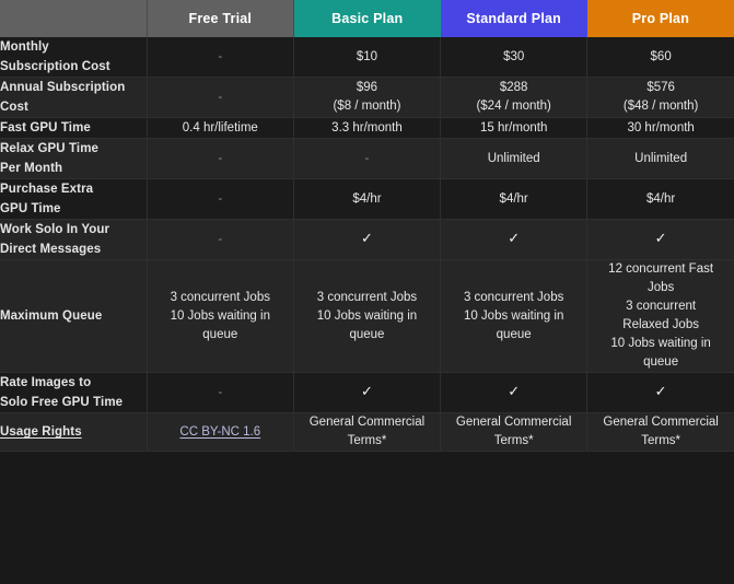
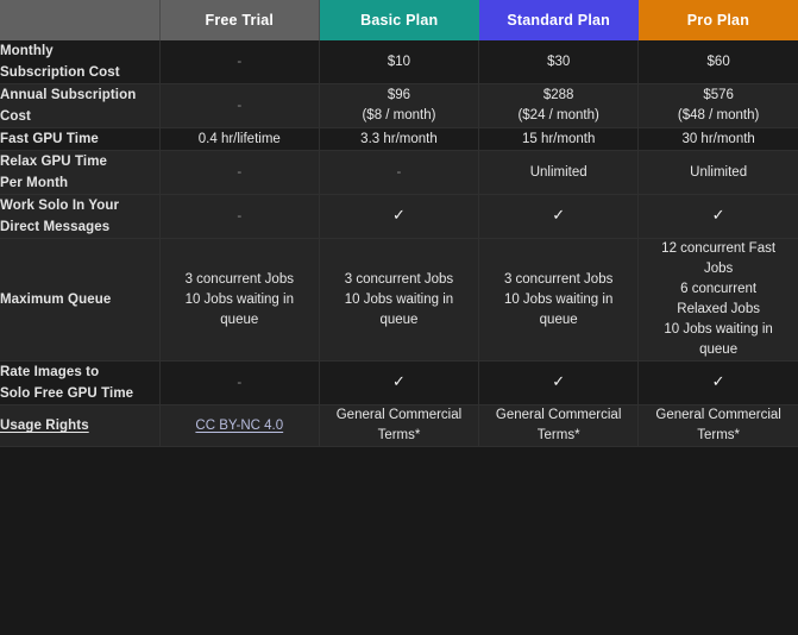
  	Free Trial	Basic Plan	Standard Plan	Pro Plan
  Monthly Subscription Cost	-	$10	$30	$60
  Annual Subscription Cost	-	$96 ($8 / month)	$288 ($24 / month)	$576 ($48 / month)
  Fast GPU Time	0.4 hr/lifetime	3.3 hr/month	15 hr/month	30 hr/month
  Relax GPU Time Per Month	-	-	Unlimited	Unlimited
- Purchase Extra GPU Time	-	$4/hr	$4/hr	$4/hr
  Work Solo In Your Direct Messages	-	✓	✓	✓
- Maximum Queue	3 concurrent Jobs 10 Jobs waiting in queue	3 concurrent Jobs 10 Jobs waiting in queue	3 concurrent Jobs 10 Jobs waiting in queue	12 concurrent Fast Jobs 3 concurrent Relaxed Jobs 10 Jobs waiting in queue
+ Maximum Queue	3 concurrent Jobs 10 Jobs waiting in queue	3 concurrent Jobs 10 Jobs waiting in queue	3 concurrent Jobs 10 Jobs waiting in queue	12 concurrent Fast Jobs 6 concurrent Relaxed Jobs 10 Jobs waiting in queue
  Rate Images to Solo Free GPU Time	-	✓	✓	✓
- Usage Rights	CC BY-NC 1.6	General Commercial Terms*	General Commercial Terms*	General Commercial Terms*
+ Usage Rights	CC BY-NC 4.0	General Commercial Terms*	General Commercial Terms*	General Commercial Terms*
